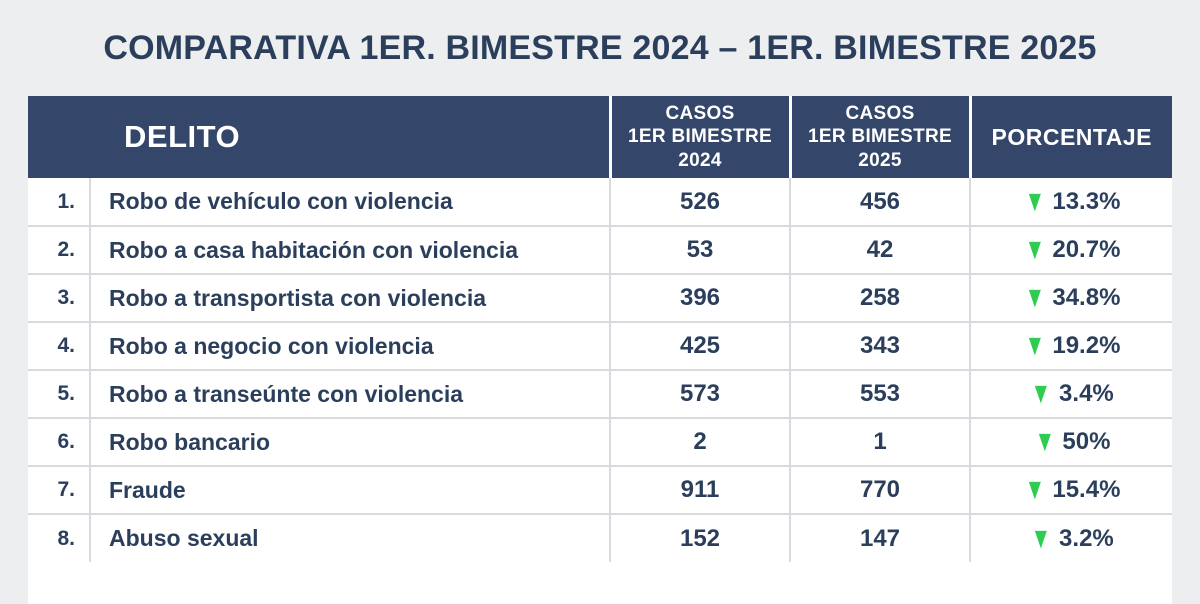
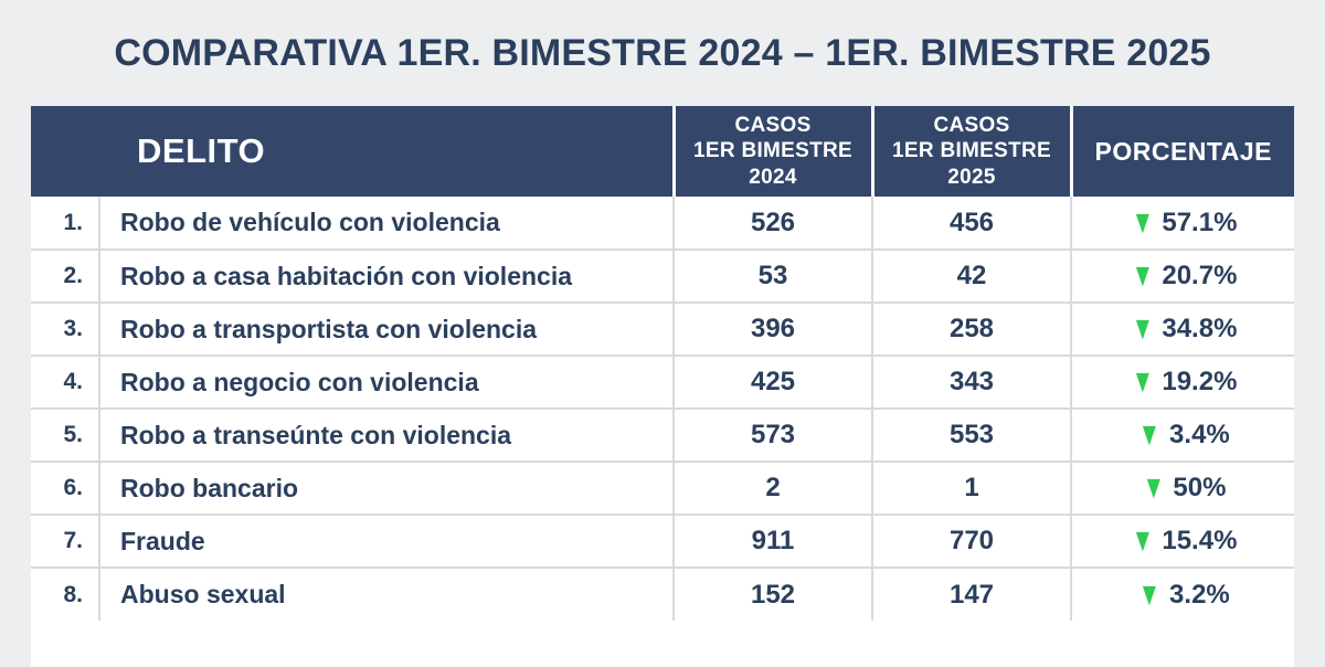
  COMPARATIVA 1ER. BIMESTRE 2024 – 1ER. BIMESTRE 2025
  DELITO	CASOS 1ER BIMESTRE 2024	CASOS 1ER BIMESTRE 2025	PORCENTAJE
- 1.	Robo de vehículo con violencia	526	456	▼ 13.3%
+ 1.	Robo de vehículo con violencia	526	456	▼ 57.1%
  2.	Robo a casa habitación con violencia	53	42	▼ 20.7%
  3.	Robo a transportista con violencia	396	258	▼ 34.8%
  4.	Robo a negocio con violencia	425	343	▼ 19.2%
  5.	Robo a transeúnte con violencia	573	553	▼ 3.4%
  6.	Robo bancario	2	1	▼ 50%
  7.	Fraude	911	770	▼ 15.4%
  8.	Abuso sexual	152	147	▼ 3.2%
